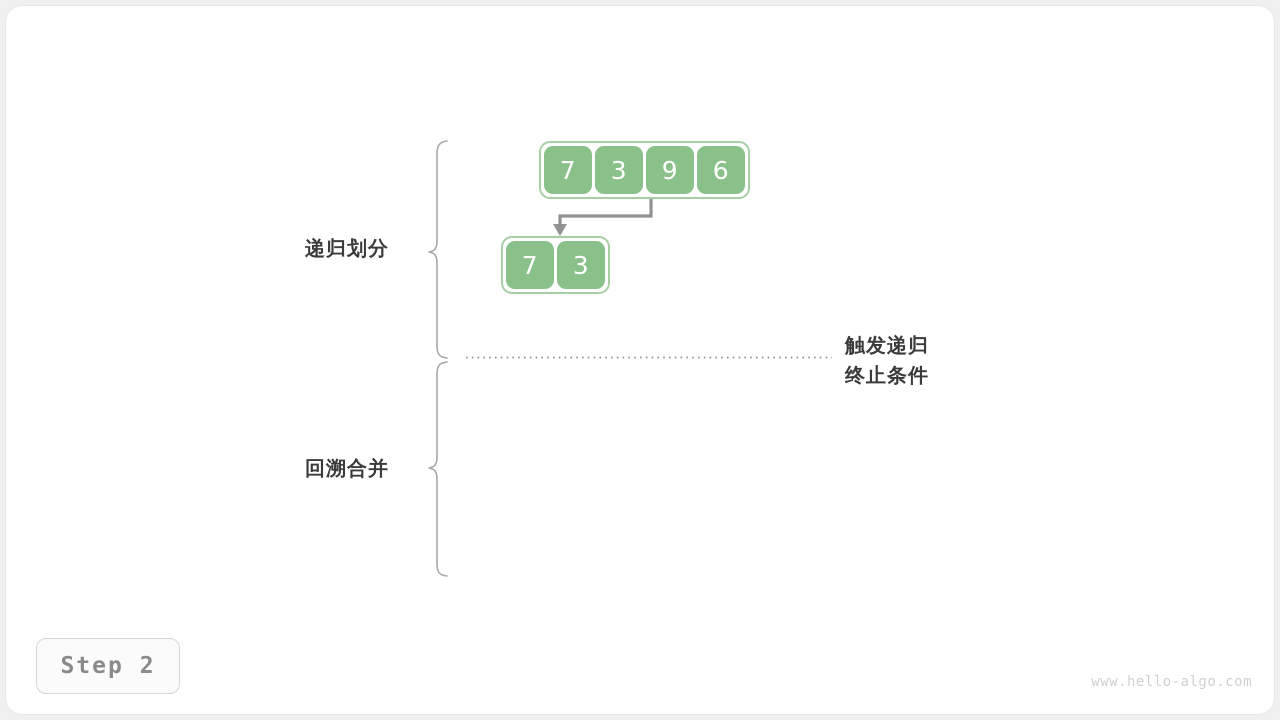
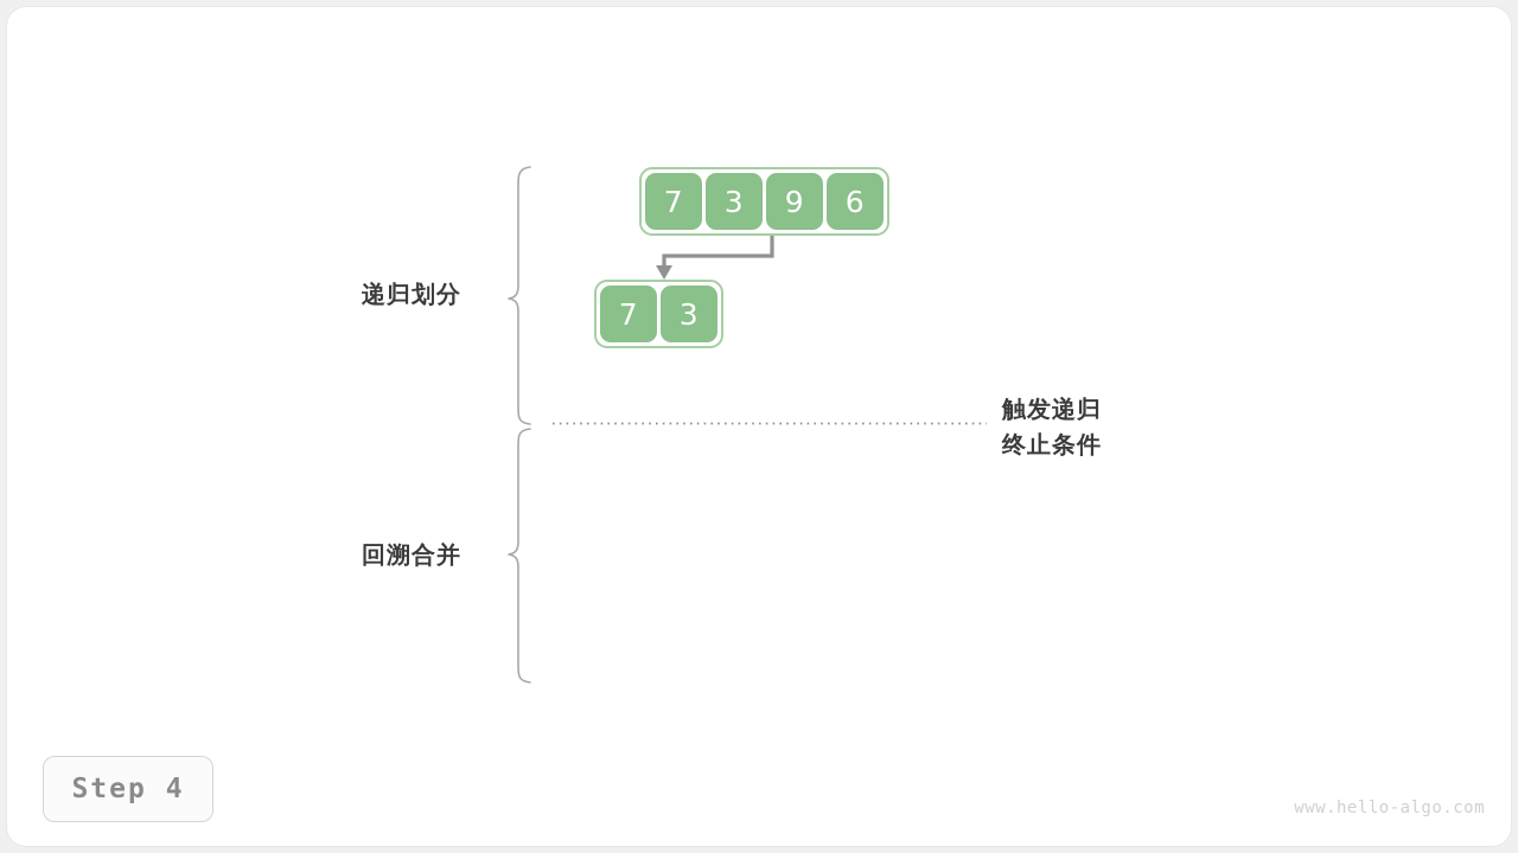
  7
  3
  9
  6
  7
  3
  递归划分
  回溯合并
  触发递归
  终止条件
- Step 2
+ Step 4
  www.hello-algo.com
